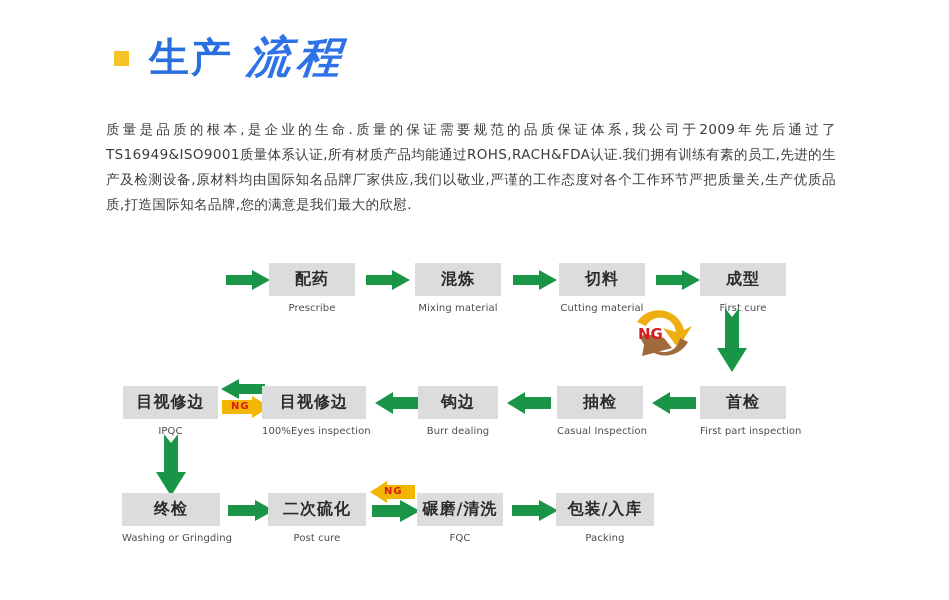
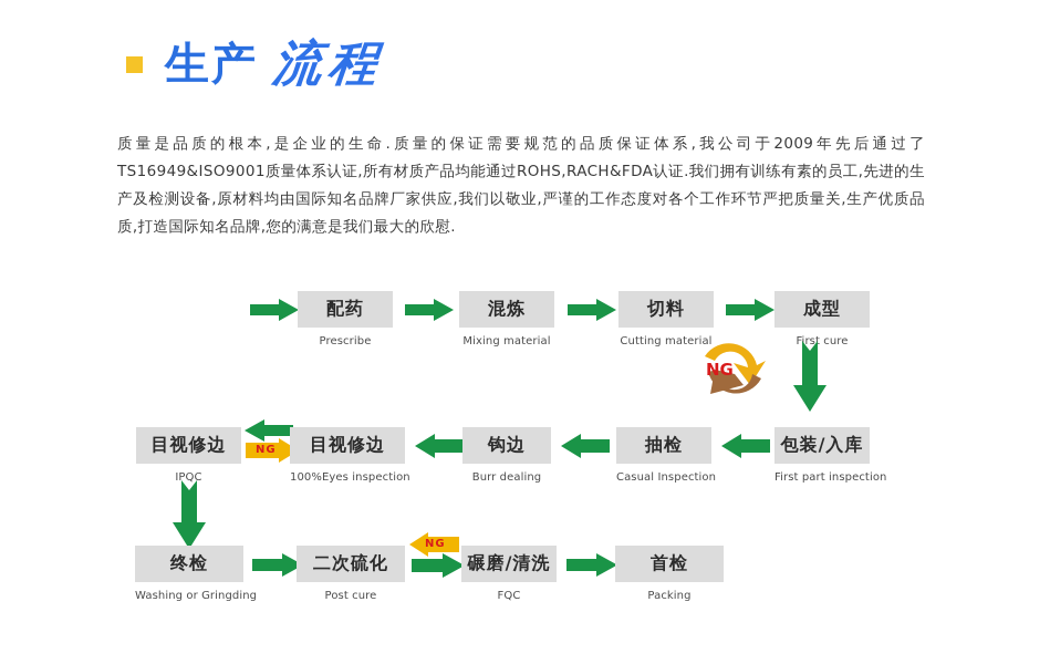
  生产
  质量是品质的根本,是企业的生命.质量的保证需要规范的品质保证体系,我公司于2009年先后通过了TS16949&ISO9001质量体系认证,所有材质产品均能通过ROHS,RACH&FDA认证.我们拥有训练有素的员工,先进的生产及检测设备,原材料均由国际知名品牌厂家供应,我们以敬业,严谨的工作态度对各个工作环节严把质量关,生产优质品质,打造国际知名品牌,您的满意是我们最大的欣慰.
  配药
  Prescribe
  混炼
  Mixing material
  切料
  Cutting material
  成型
  Firs cure
  NG
  目视修边
  IPQC
  NG
  目视修边
  100%Eyes inspection
  钩边
  Burr dealing
  抽检
  Casual Inspection
- 首检
+ 包装/入库
  First part inspection
  终检
  Washing or Gringding
  二次硫化
  Post cure
  NG
  碾磨/清洗
  FQC
- 包装/入库
+ 首检
  Packing
